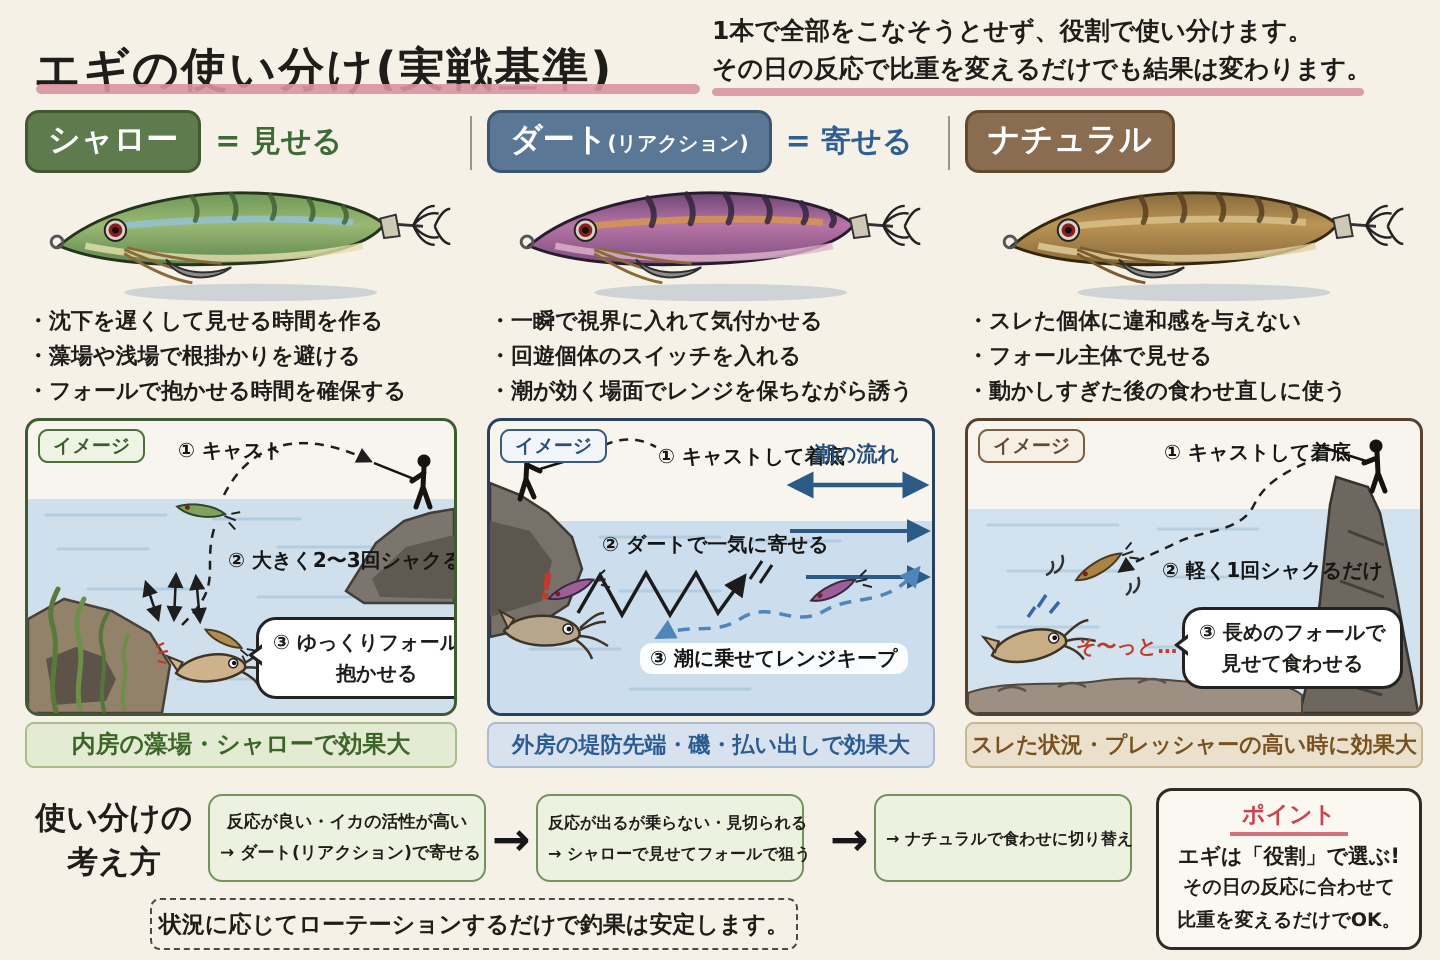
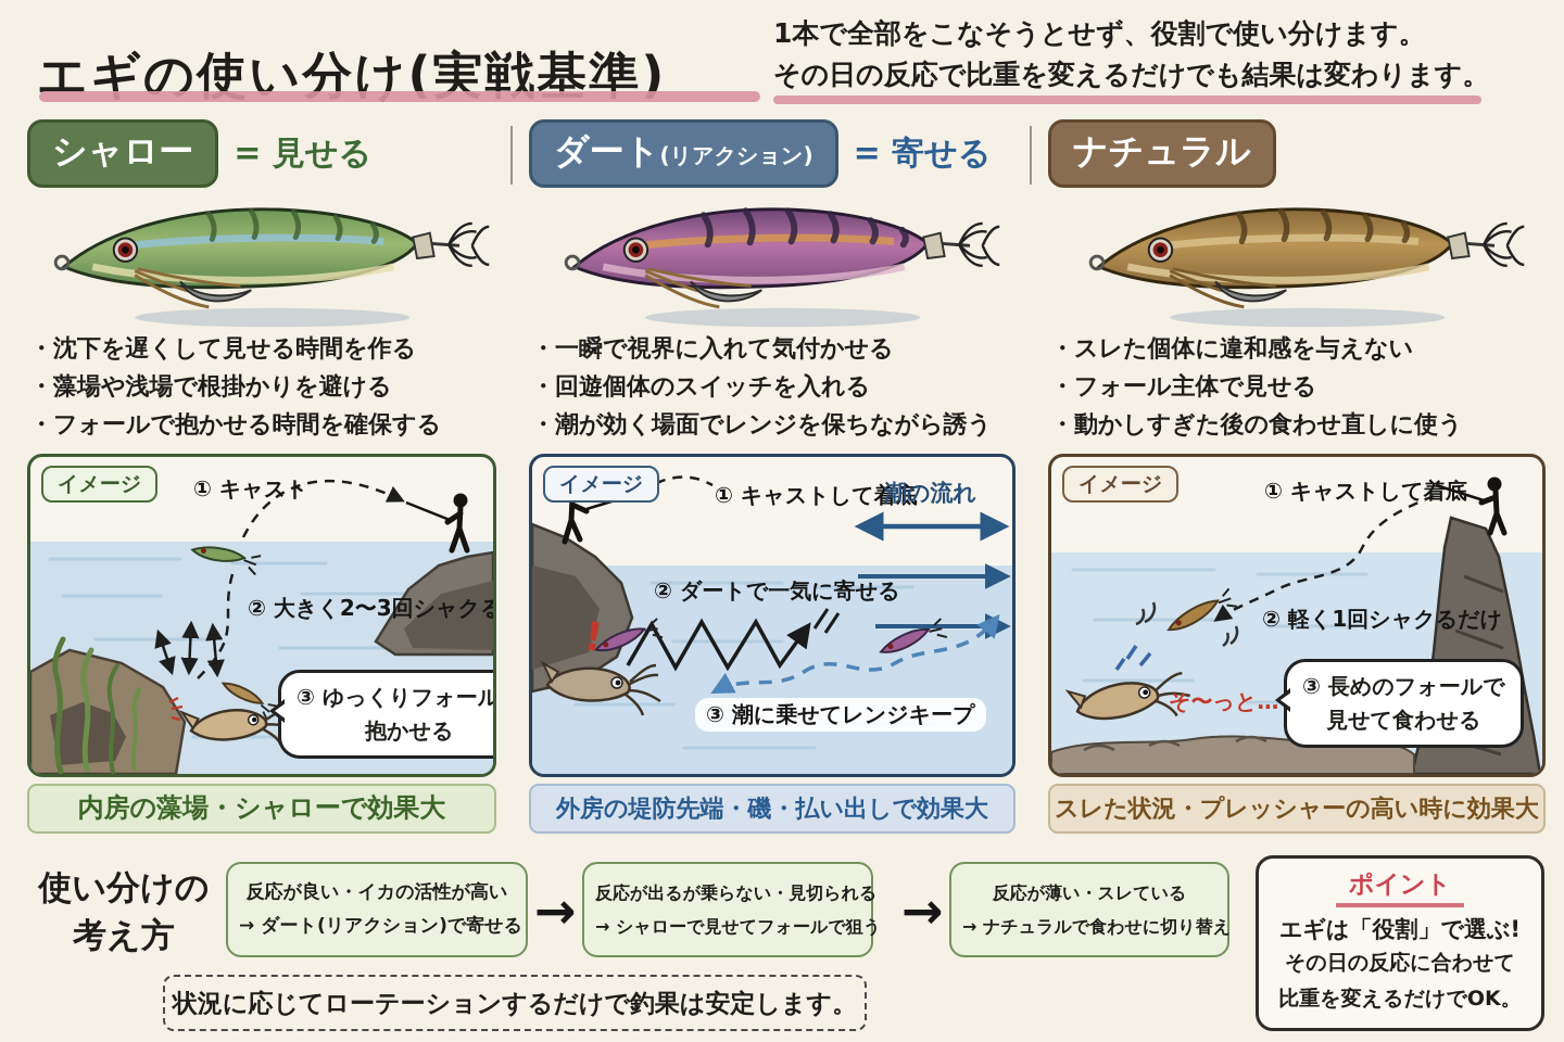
  エギの使い分け(実戦基準)
  1本で全部をこなそうとせず、役割で使い分けます。
  その日の反応で比重を変えるだけでも結果は変わります。
  シャロー
  = 見せる
  ・沈下を遅くして見せる時間を作る
  ・藻場や浅場で根掛かりを避ける
  ・フォールで抱かせる時間を確保する
  イメージ
  ① キャスト
  ② 大きく2〜3回シャクる
  ③ ゆっくりフォール
  抱かせる
  内房の藻場・シャローで効果大
  ダート
  (リアクション)
  = 寄せる
  ・一瞬で視界に入れて気付かせる
  ・回遊個体のスイッチを入れる
  ・潮が効く場面でレンジを保ちながら誘う
  イメージ
  ① キャストして着底
  潮の流れ
  ② ダートで一気に寄せる
  ③ 潮に乗せてレンジキープ
  外房の堤防先端・磯・払い出しで効果大
  ナチュラル
  ・スレた個体に違和感を与えない
  ・フォール主体で見せる
  ・動かしすぎた後の食わせ直しに使う
  イメージ
  ① キャストして着底
  ② 軽く1回シャクるだけ
  ③ 長めのフォールで
  見せて食わせる
  そ〜っと…
  スレた状況・プレッシャーの高い時に効果大
  使い分けの
  考え方
  反応が良い・イカの活性が高い
  → ダート(リアクション)で寄せる
  →
  反応が出るが乗らない・見切られる
  → シャローで見せてフォールで狙う
  →
+ 反応が薄い・スレている
  → ナチュラルで食わせに切り替え
  ポイント
  エギは「役割」で選ぶ!
  その日の反応に合わせて
  比重を変えるだけでOK。
  状況に応じてローテーションするだけで釣果は安定します。
